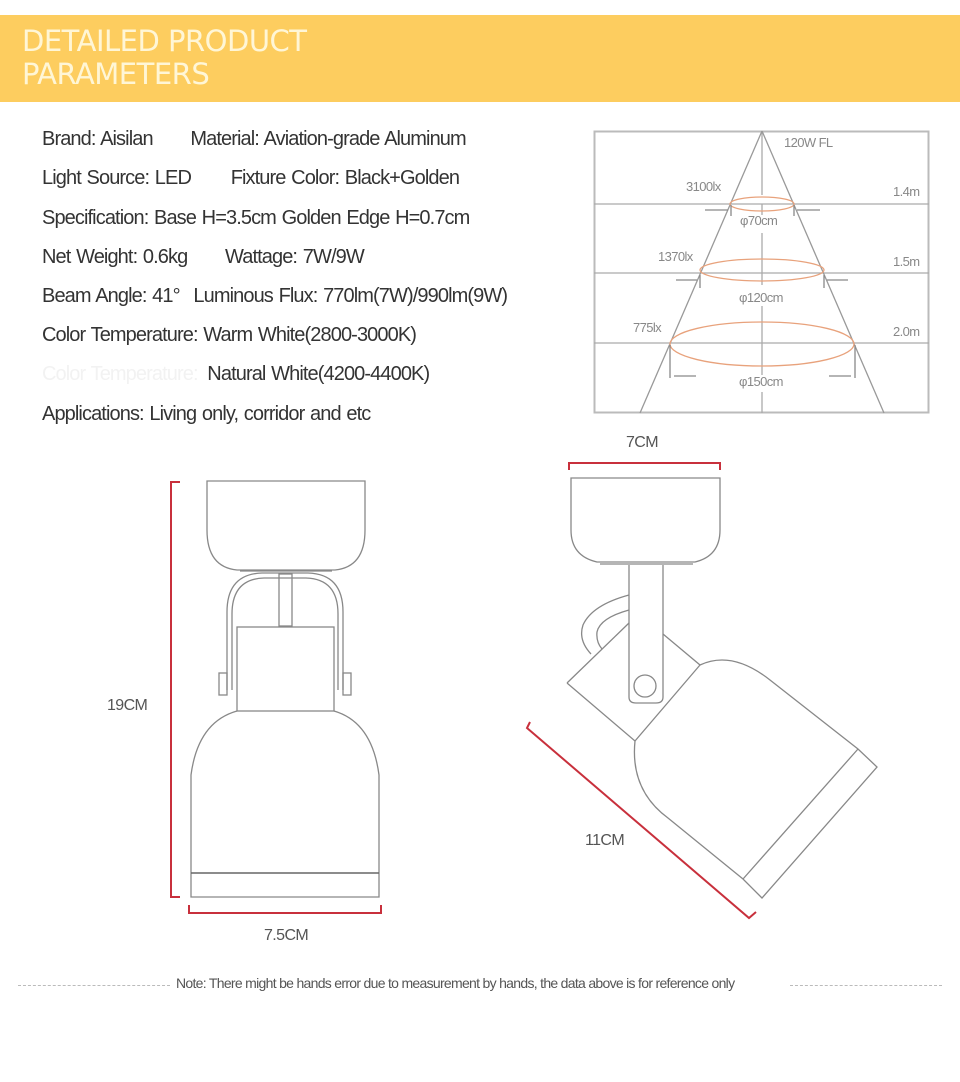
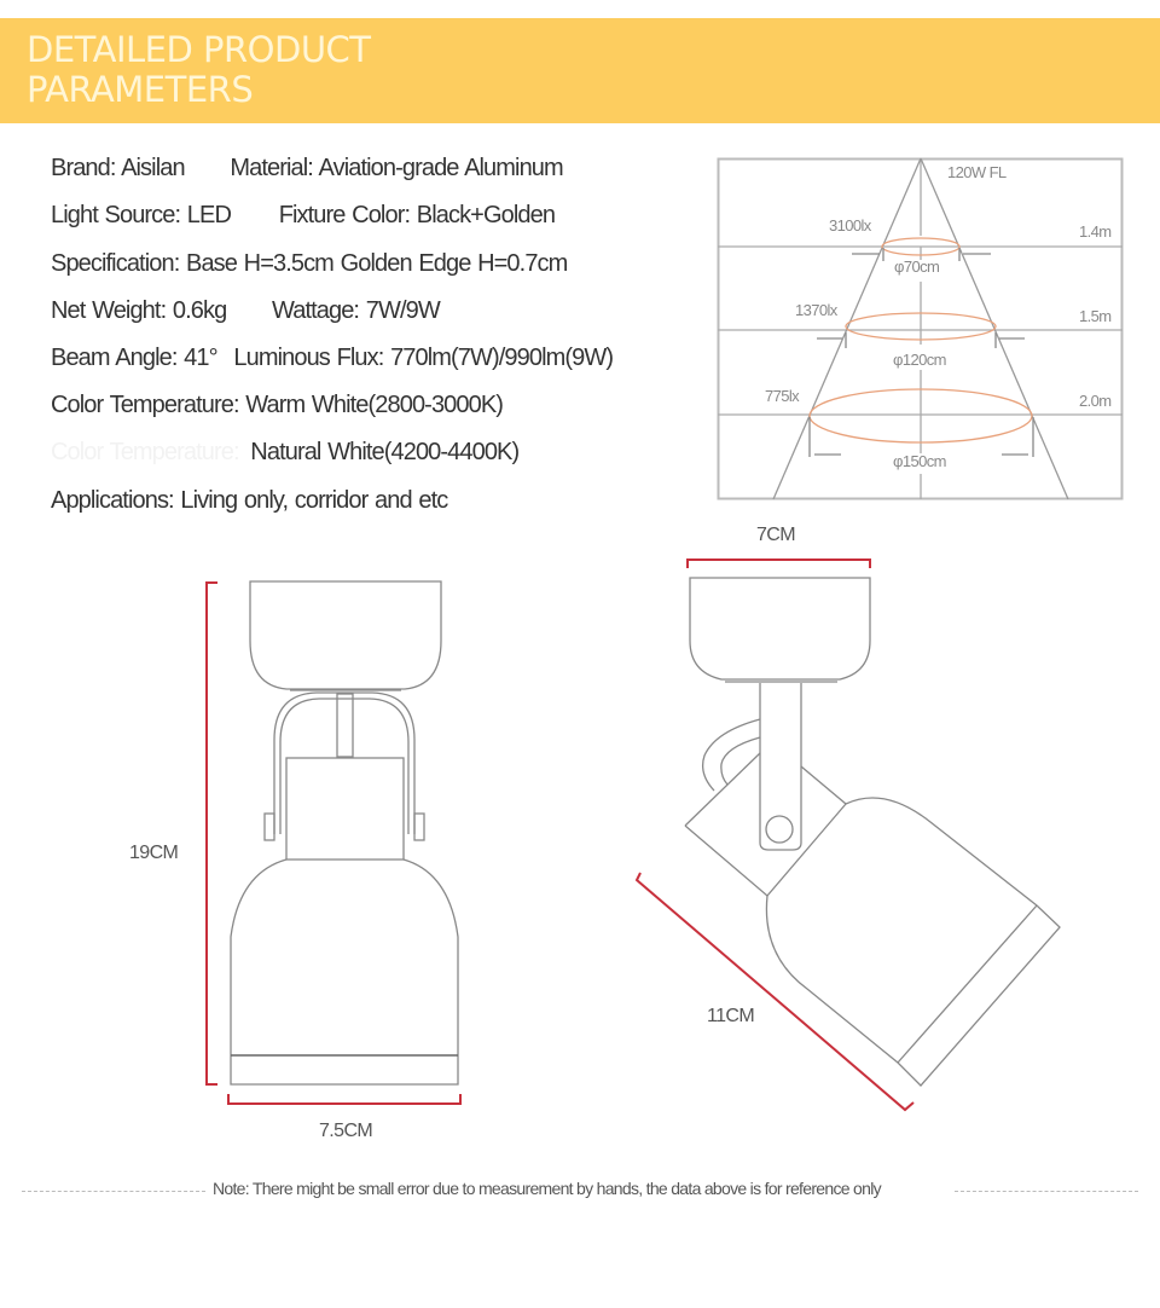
  DETAILED PRODUCT
  PARAMETERS
  Brand: Aisilan Material: Aviation-grade Aluminum
  Light Source: LED Fixture Color: Black+Golden
  Specification: Base H=3.5cm Golden Edge H=0.7cm
  Net Weight: 0.6kg Wattage: 7W/9W
  Beam Angle: 41° Luminous Flux: 770lm(7W)/990lm(9W)
  Color Temperature: Warm White(2800-3000K)
  Applications: Living only, corridor and etc
  120W FL
  3100lx
  1.4m
  φ70cm
  1370lx
  1.5m
  φ120cm
  775lx
  2.0m
  φ150cm
  19CM
  7.5CM
  7CM
  11CM
- Note: There might be hands error due to measurement by hands, the data above is for reference only
+ Note: There might be small error due to measurement by hands, the data above is for reference only
